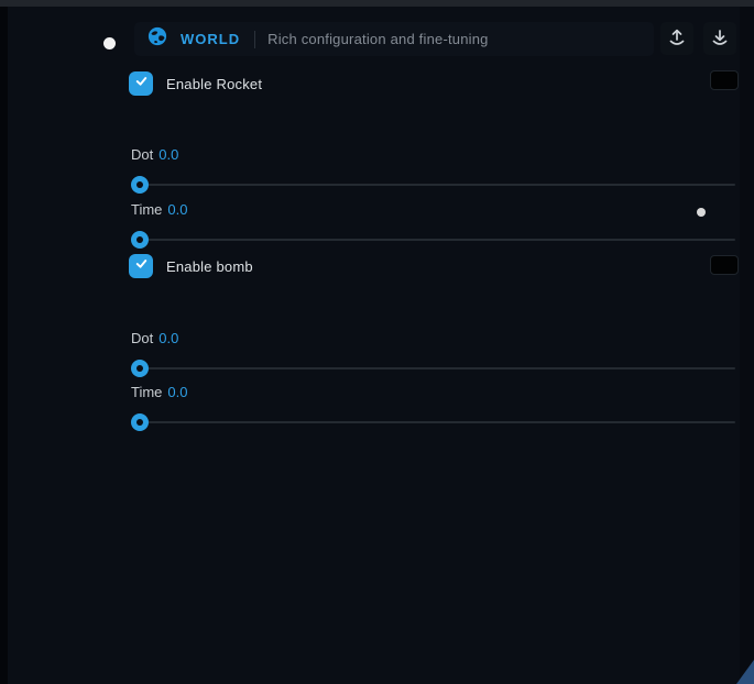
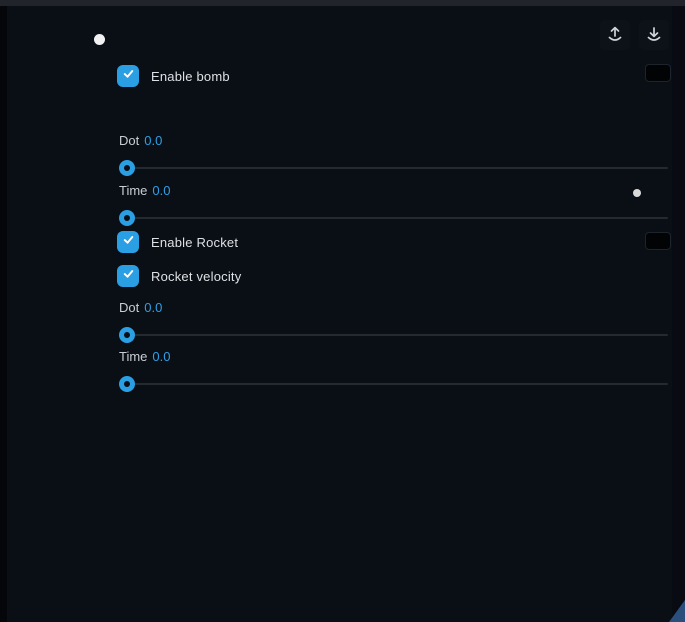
- WORLD
- Rich configuration and fine-tuning
- Enable Rocket
+ Enable bomb
  Dot 0.0
  Time 0.0
- Enable bomb
+ Enable Rocket
+ Rocket velocity
  Dot 0.0
  Time 0.0
